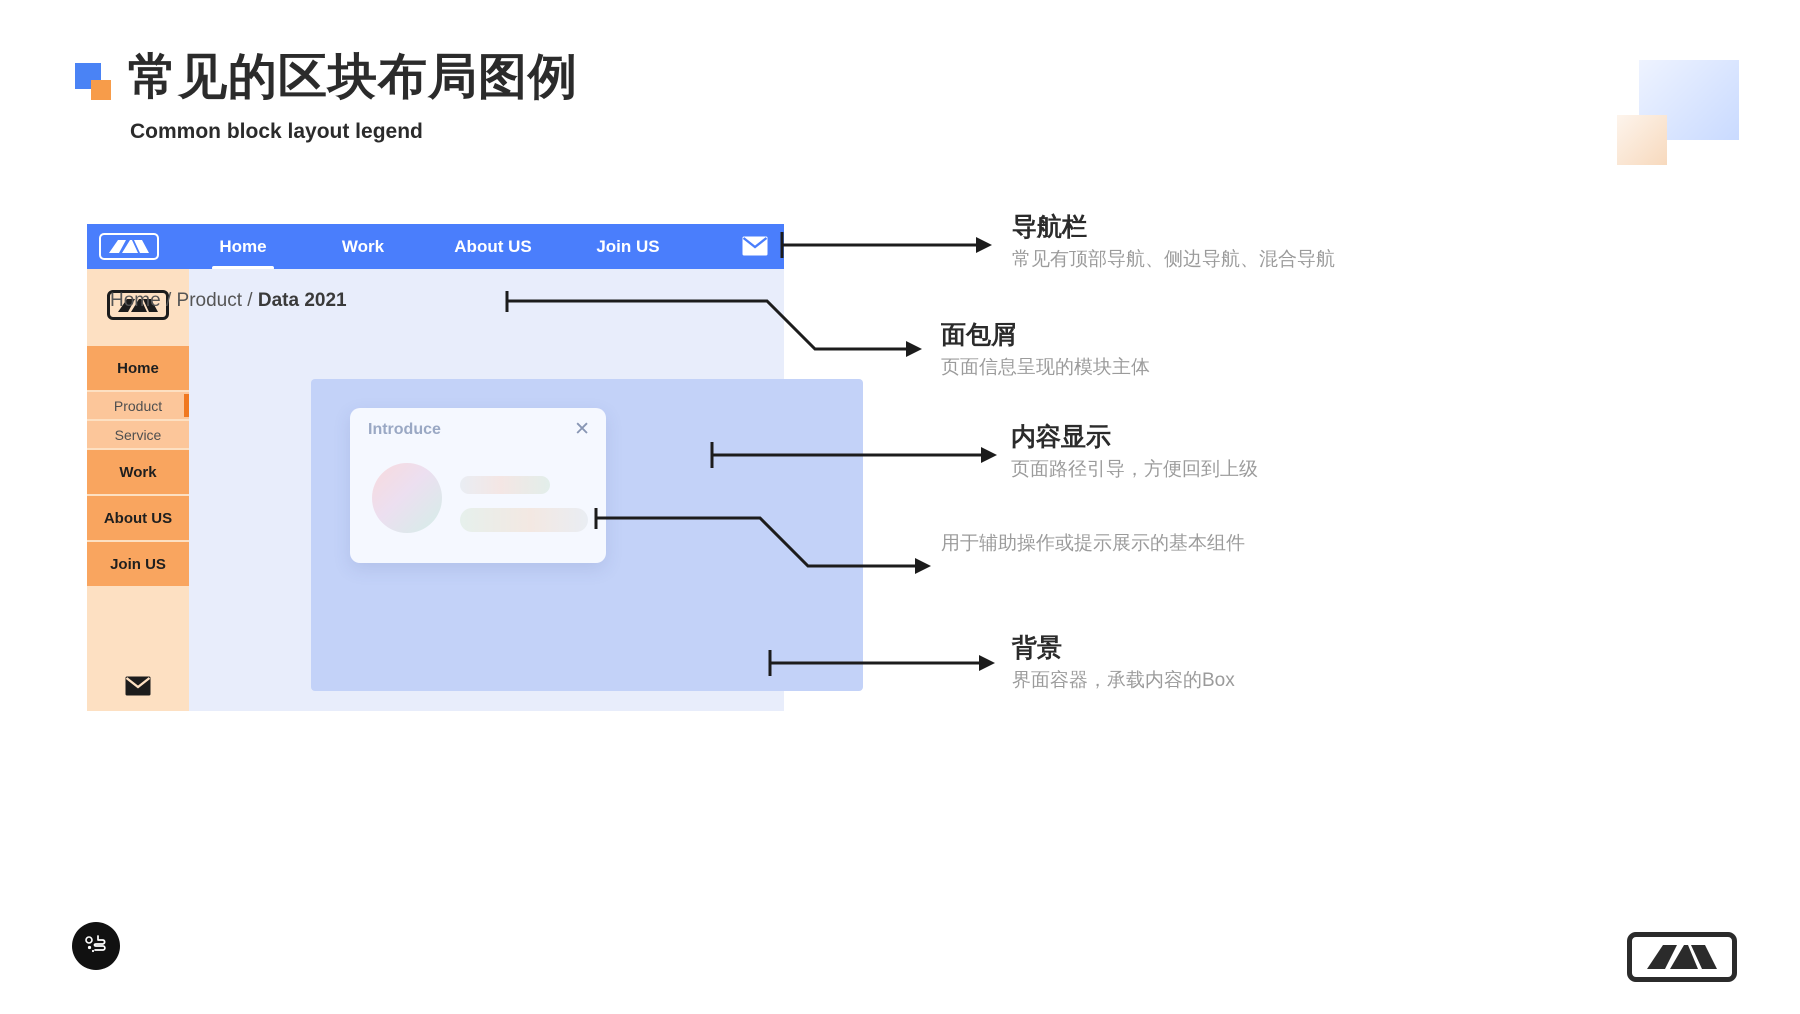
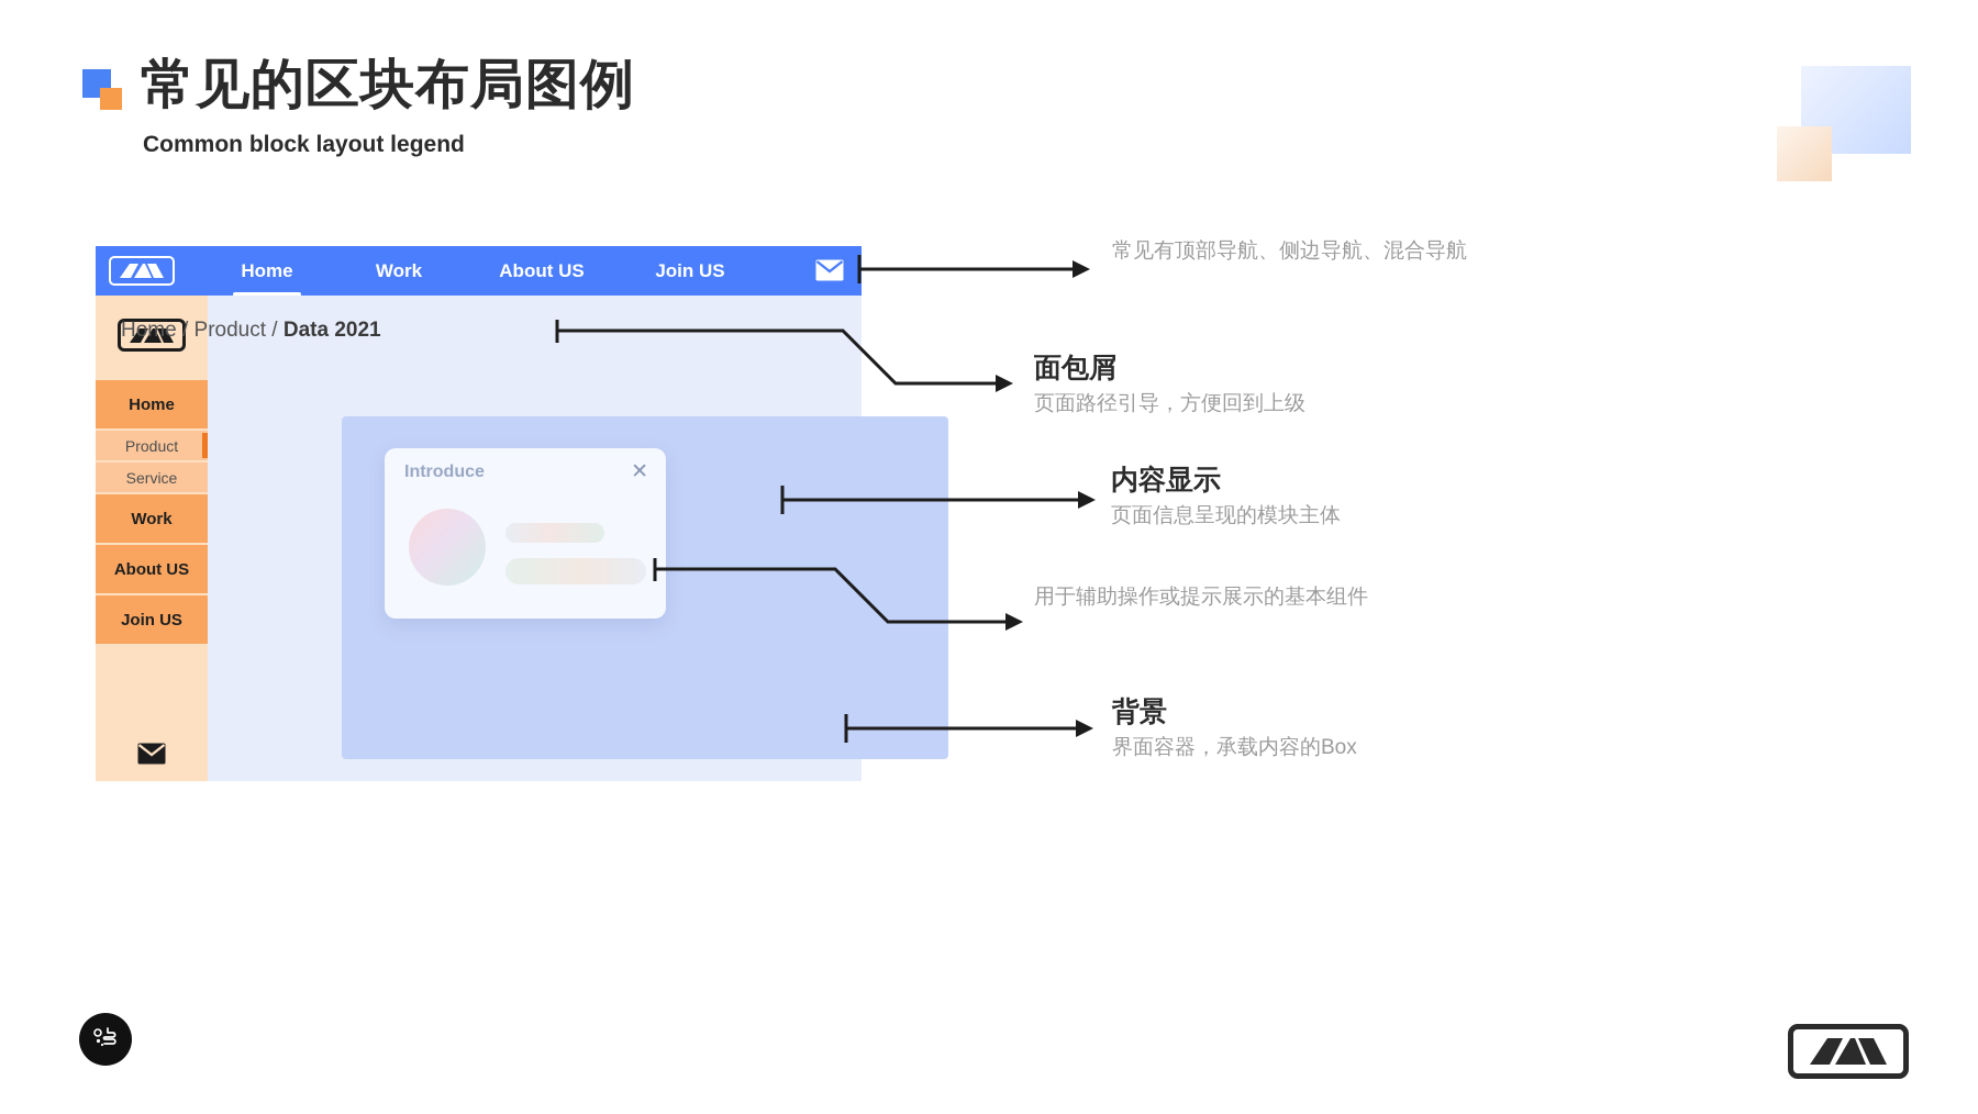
  常见的区块布局图例
  Common block layout legend
  Home
  Work
  About US
  Join US
  Home
  Product
  Service
  Work
  About US
  Join US
  Home / Product / Data 2021
  Introduce
  ✕
- 导航栏
  常见有顶部导航、侧边导航、混合导航
  面包屑
- 页面信息呈现的模块主体
+ 页面路径引导，方便回到上级
  内容显示
- 页面路径引导，方便回到上级
+ 页面信息呈现的模块主体
  用于辅助操作或提示展示的基本组件
  背景
  界面容器，承载内容的Box
